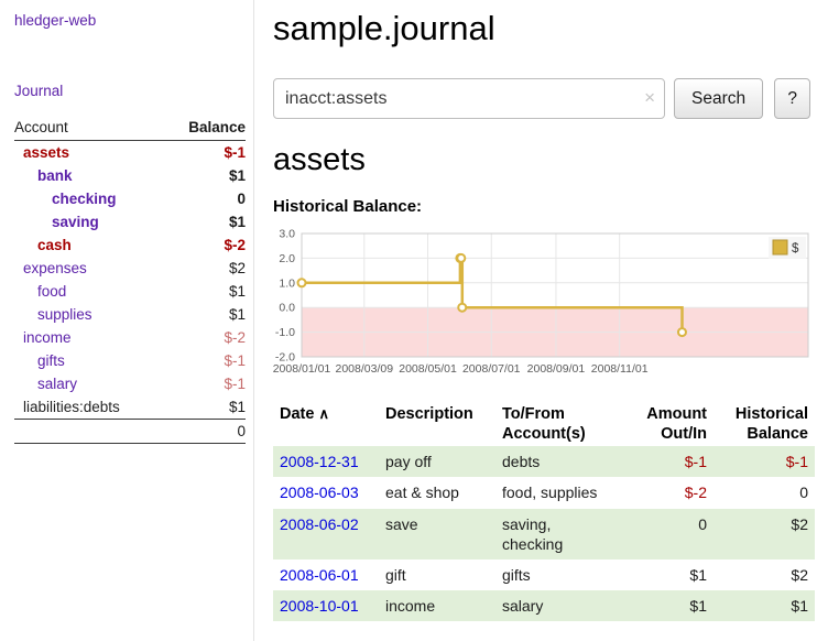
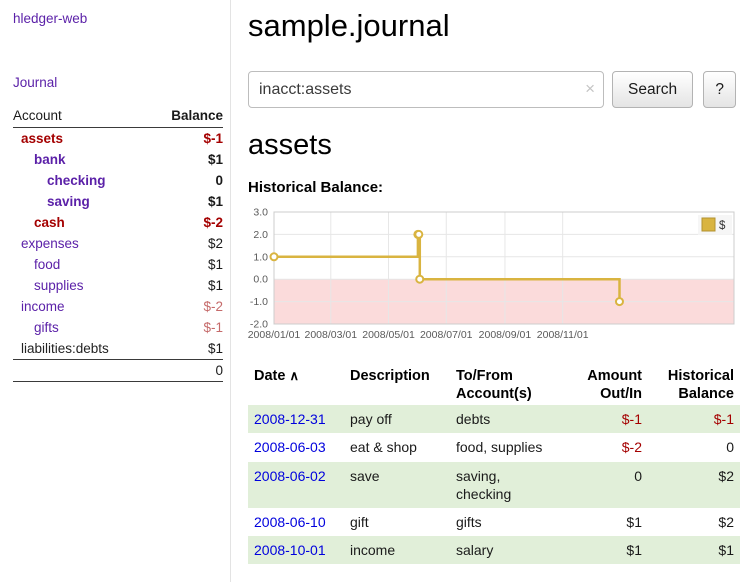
  hledger-web
  Journal
  Account	Balance
  assets	$-1
  bank	$1
  checking	0
  saving	$1
  cash	$-2
  expenses	$2
  food	$1
  supplies	$1
  income	$-2
  gifts	$-1
- salary	$-1
  liabilities:debts	$1
  	0
  sample.journal
  inacct:assets
  ×
  Search
  ?
  assets
  Historical Balance:
  3.0
  2.0
  1.0
  0.0
  -1.0
  -2.0
  2008/01/01
- 2008/03/09
+ 2008/03/01
  2008/05/01
  2008/07/01
  2008/09/01
  2008/11/01
  $
  Date ∧	Description	To/From Account(s)	Amount Out/In	Historical Balance
  2008-12-31	pay off	debts	$-1	$-1
  2008-06-03	eat & shop	food, supplies	$-2	0
  2008-06-02	save	saving, checking	0	$2
- 2008-06-01	gift	gifts	$1	$2
+ 2008-06-10	gift	gifts	$1	$2
  2008-10-01	income	salary	$1	$1
